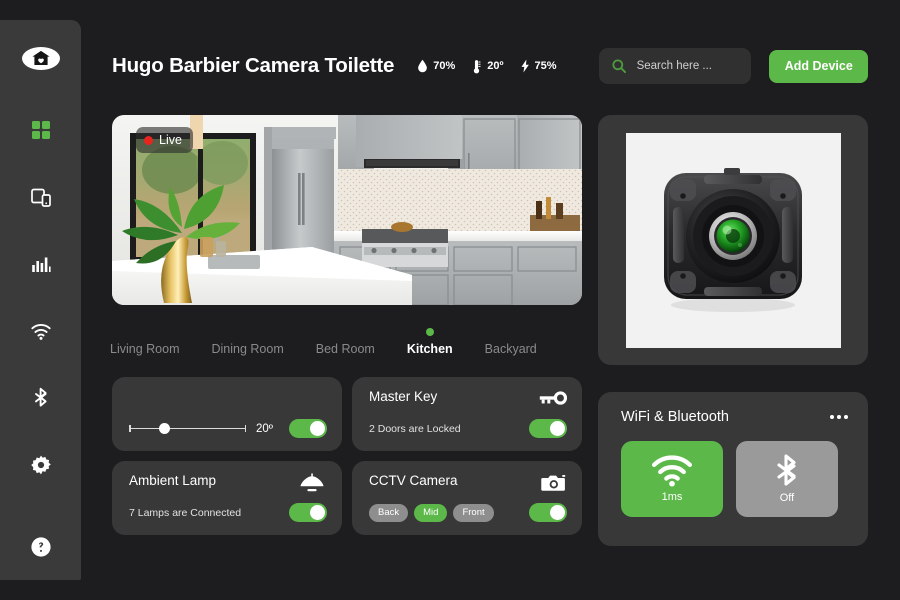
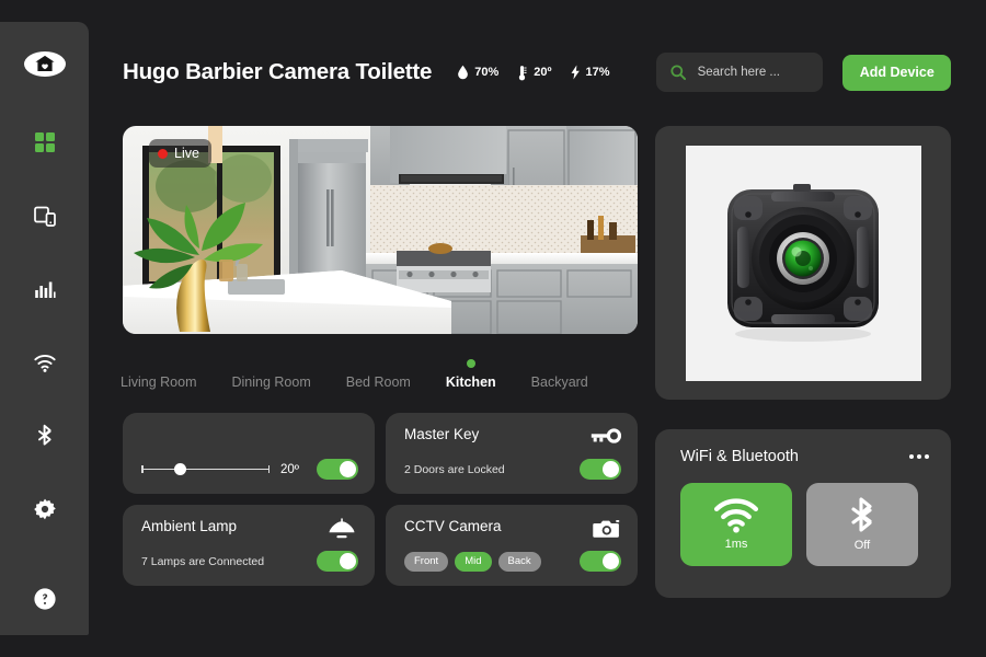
  Hugo Barbier Camera Toilette
  70%
  20º
- 75%
+ 17%
  Search here ...
  Add Device
  Live
  Living Room
  Dining Room
  Bed Room
  Kitchen
  Backyard
  20º
  Master Key
  2 Doors are Locked
  Ambient Lamp
  7 Lamps are Connected
  CCTV Camera
- Back
+ Front
  Mid
- Front
+ Back
  WiFi & Bluetooth
  1ms
  Off
